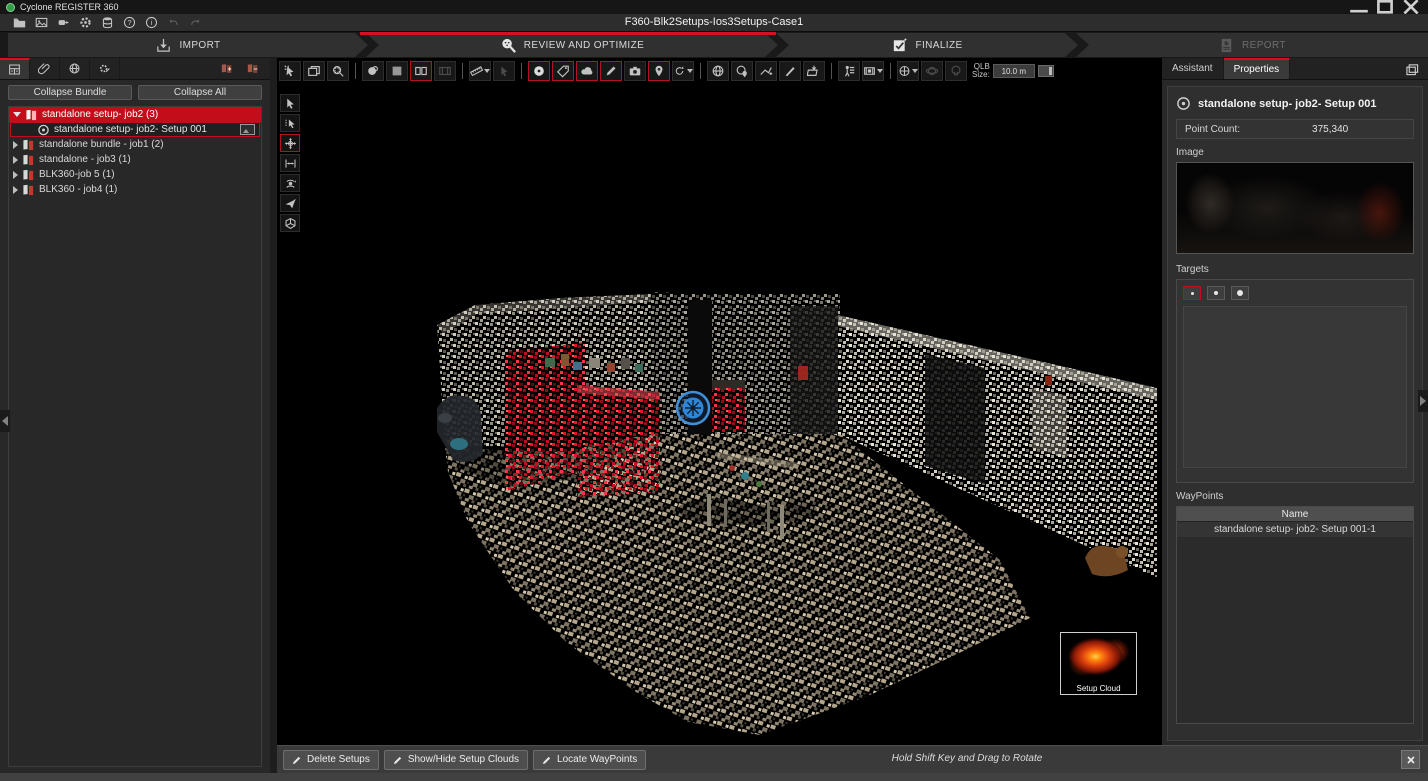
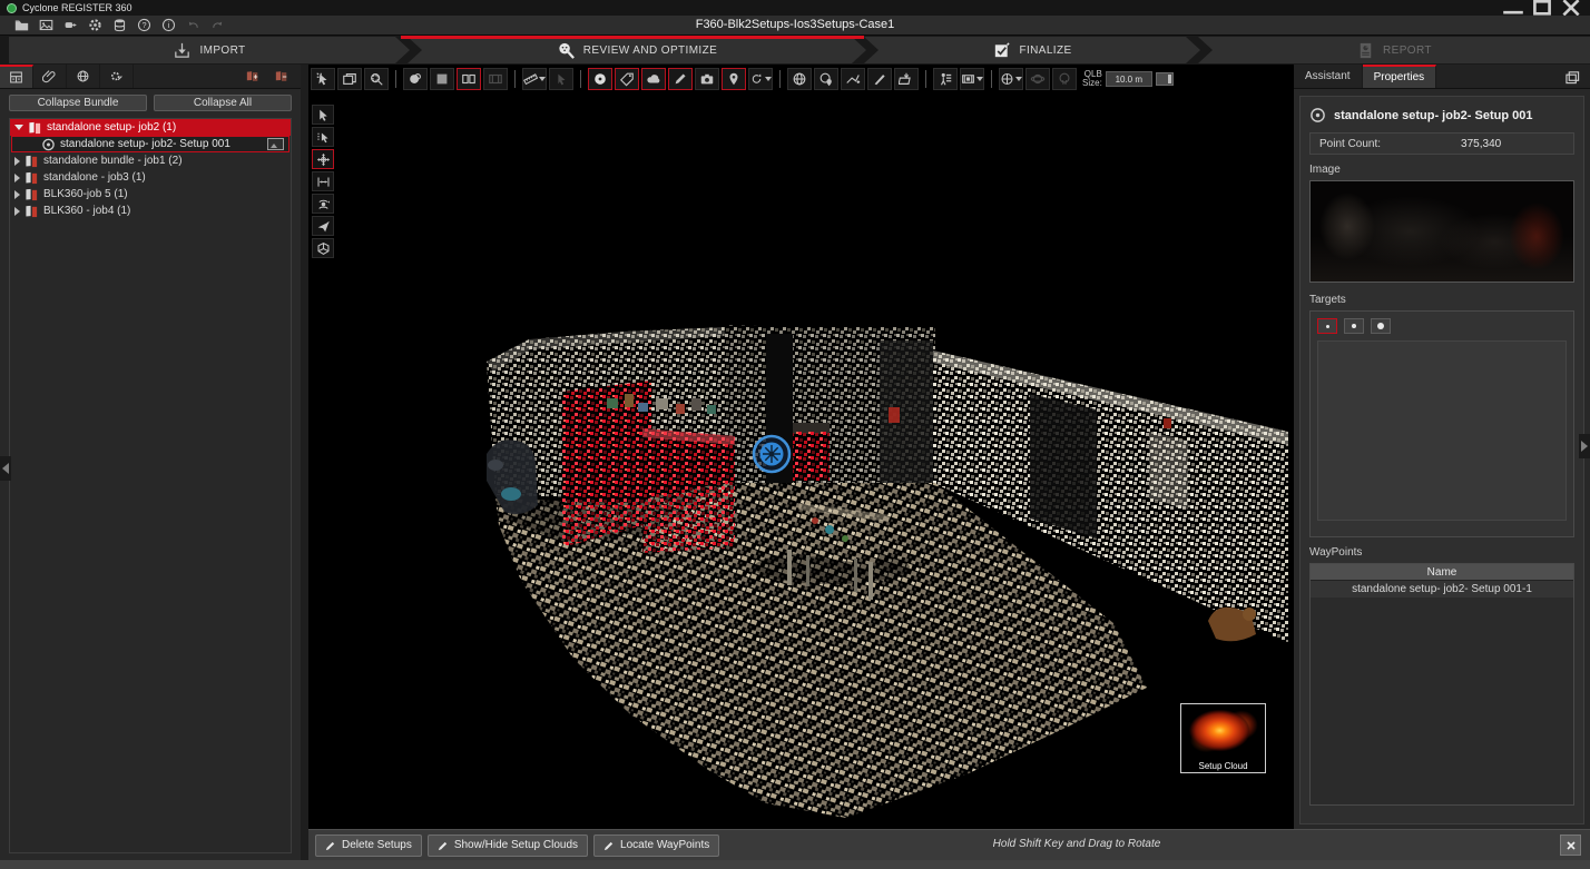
  Cyclone REGISTER 360
  ?
  i
  F360-Blk2Setups-Ios3Setups-Case1
  IMPORT
  REVIEW AND OPTIMIZE
  FINALIZE
  REPORT
  Collapse Bundle
  Collapse All
- standalone setup- job2 (3)
+ standalone setup- job2 (1)
  standalone setup- job2- Setup 001
  standalone bundle - job1 (2)
  standalone - job3 (1)
  BLK360-job 5 (1)
  BLK360 - job4 (1)
  QLB
  Size:
  10.0 m
  Setup Cloud
  Assistant
  Properties
  standalone setup- job2- Setup 001
  Point Count:
  375,340
  Image
  Targets
  WayPoints
  Name
  standalone setup- job2- Setup 001-1
  Delete Setups
  Show/Hide Setup Clouds
  Locate WayPoints
  Hold Shift Key and Drag to Rotate
